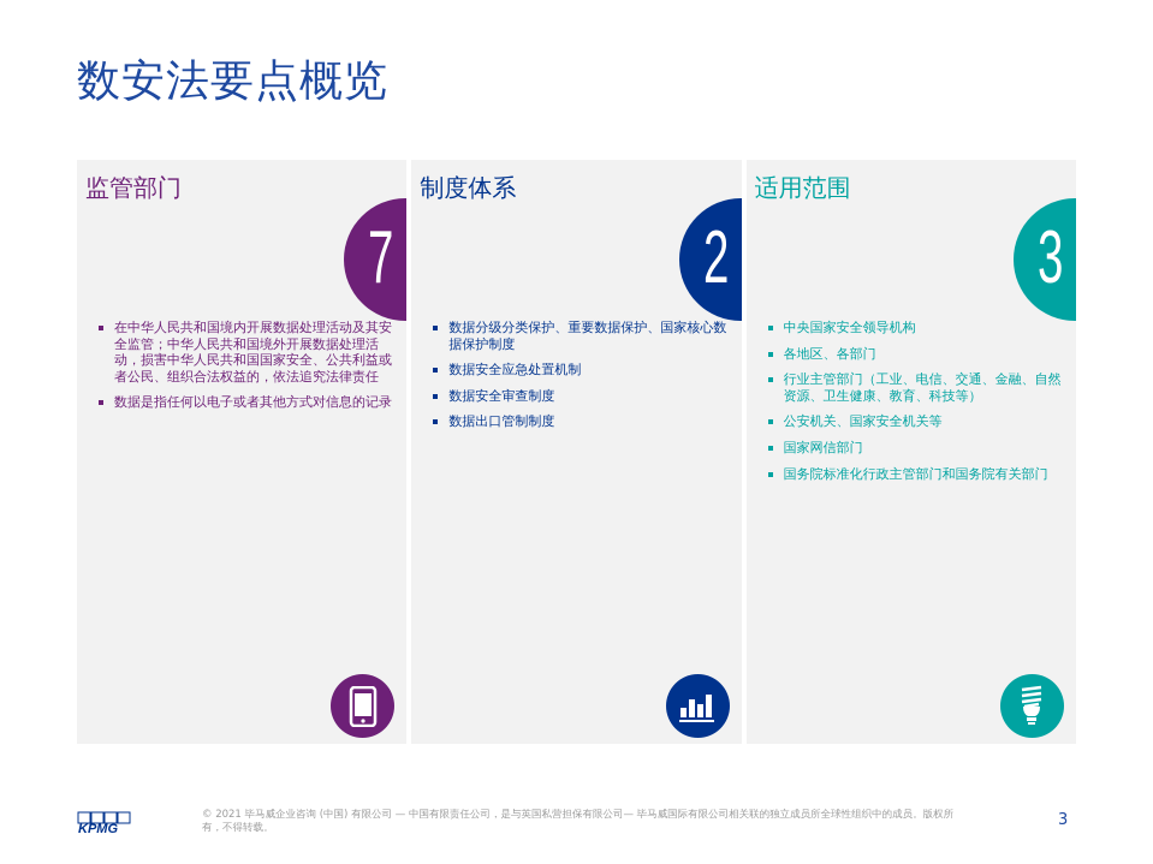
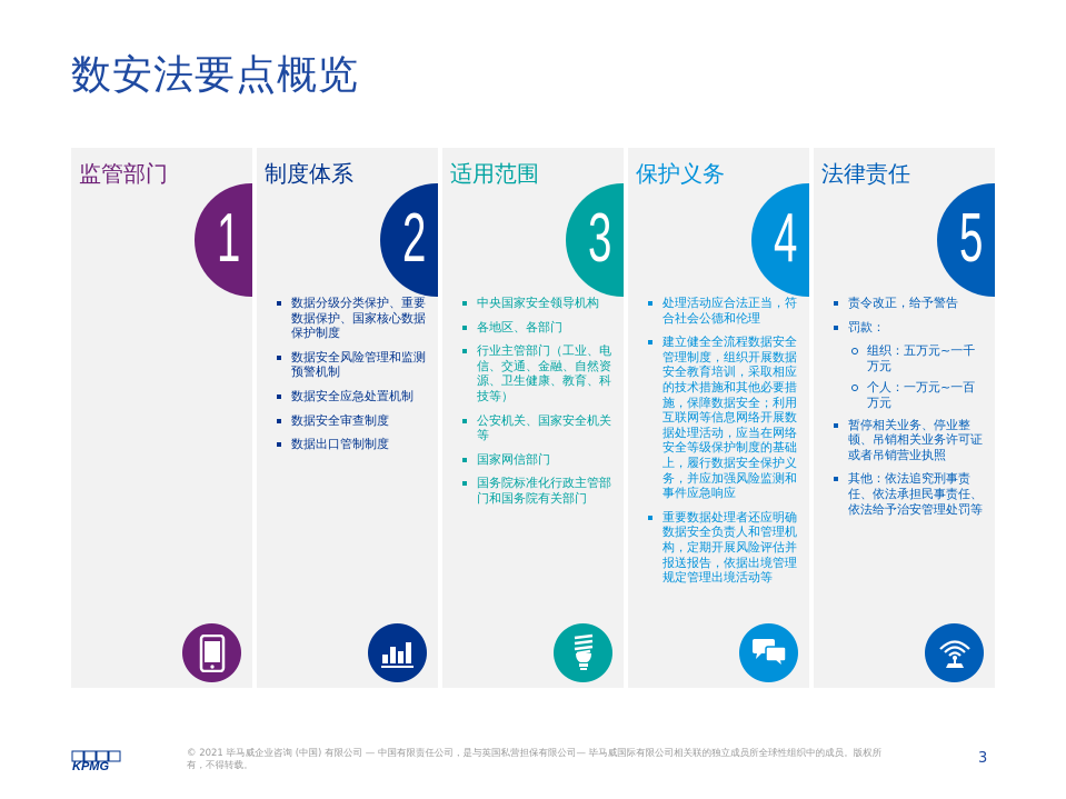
  数安法要点概览
  监管部门
- 7
+ 1
- 在中华人民共和国境内开展数据处理活动及其安全监管；中华人民共和国境外开展数据处理活动，损害中华人民共和国国家安全、公共利益或者公民、组织合法权益的，依法追究法律责任
- 数据是指任何以电子或者其他方式对信息的记录
  制度体系
  2
  数据分级分类保护、重要数据保护、国家核心数据保护制度
+ 数据安全风险管理和监测预警机制
  数据安全应急处置机制
  数据安全审查制度
  数据出口管制制度
  适用范围
  3
  中央国家安全领导机构
  各地区、各部门
  行业主管部门（工业、电信、交通、金融、自然资源、卫生健康、教育、科技等）
  公安机关、国家安全机关等
  国家网信部门
  国务院标准化行政主管部门和国务院有关部门
+ 保护义务
+ 4
+ 处理活动应合法正当，符合社会公德和伦理
+ 建立健全全流程数据安全管理制度，组织开展数据安全教育培训，采取相应的技术措施和其他必要措施，保障数据安全；利用互联网等信息网络开展数据处理活动，应当在网络安全等级保护制度的基础上，履行数据安全保护义务，并应加强风险监测和事件应急响应
+ 重要数据处理者还应明确数据安全负责人和管理机构，定期开展风险评估并报送报告，依据出境管理规定管理出境活动等
+ 法律责任
+ 5
+ 责令改正，给予警告
+ 罚款：
+ 组织：五万元~一千万元
+ 个人：一万元~一百万元
+ 暂停相关业务、停业整顿、吊销相关业务许可证或者吊销营业执照
+ 其他：依法追究刑事责任、依法承担民事责任、依法给予治安管理处罚等
  KPMG
  © 2021 毕马威企业咨询 (中国) 有限公司 — 中国有限责任公司，是与英国私营担保有限公司— 毕马威国际有限公司相关联的独立成员所全球性组织中的成员。版权所有，不得转载。
  3
